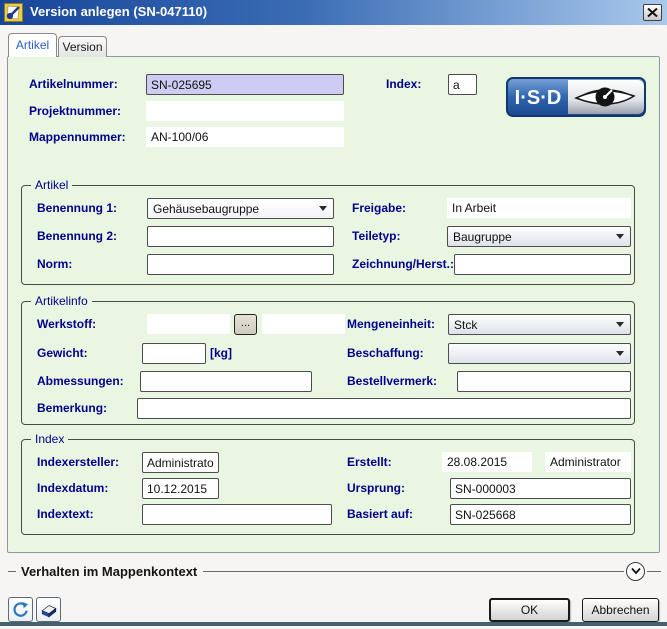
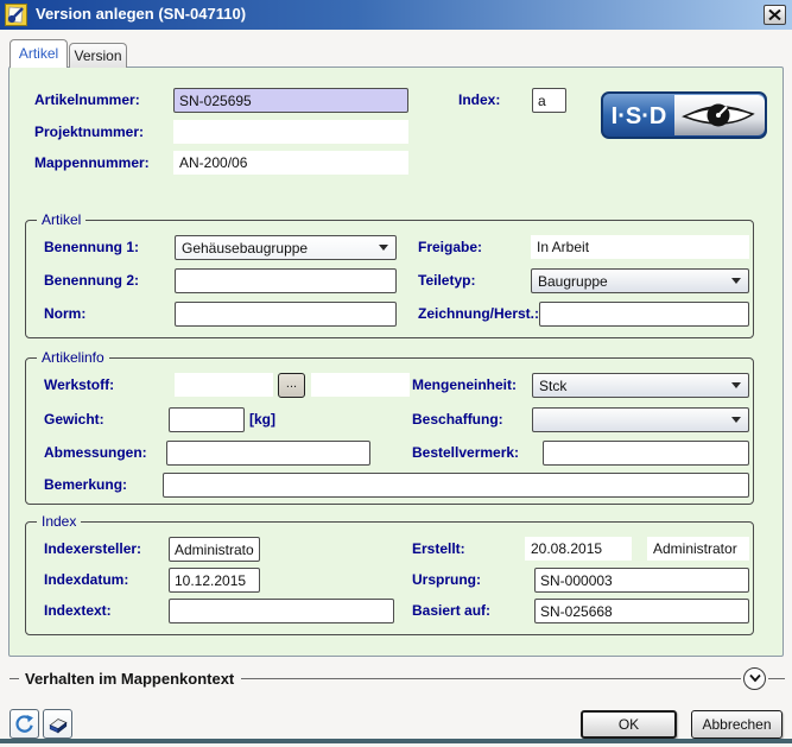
  Version anlegen (SN-047110)
  Artikel
  Version
  Artikelnummer:
  SN-025695
  Index:
  a
  I·S·D
  Projektnummer:
  Mappennummer:
- AN-100/06
+ AN-200/06
  Artikel
  Benennung 1:
  Gehäusebaugruppe
  Freigabe:
  In Arbeit
  Benennung 2:
  Teiletyp:
  Baugruppe
  Norm:
  Zeichnung/Herst.:
  Artikelinfo
  Werkstoff:
  ...
  Mengeneinheit:
  Stck
  Gewicht:
  [kg]
  Beschaffung:
  Abmessungen:
  Bestellvermerk:
  Bemerkung:
  Index
  Indexersteller:
  Administrato
  Erstellt:
- 28.08.2015
+ 20.08.2015
  Administrator
  Indexdatum:
  10.12.2015
  Ursprung:
  SN-000003
  Indextext:
  Basiert auf:
  SN-025668
  Verhalten im Mappenkontext
  OK
  Abbrechen
